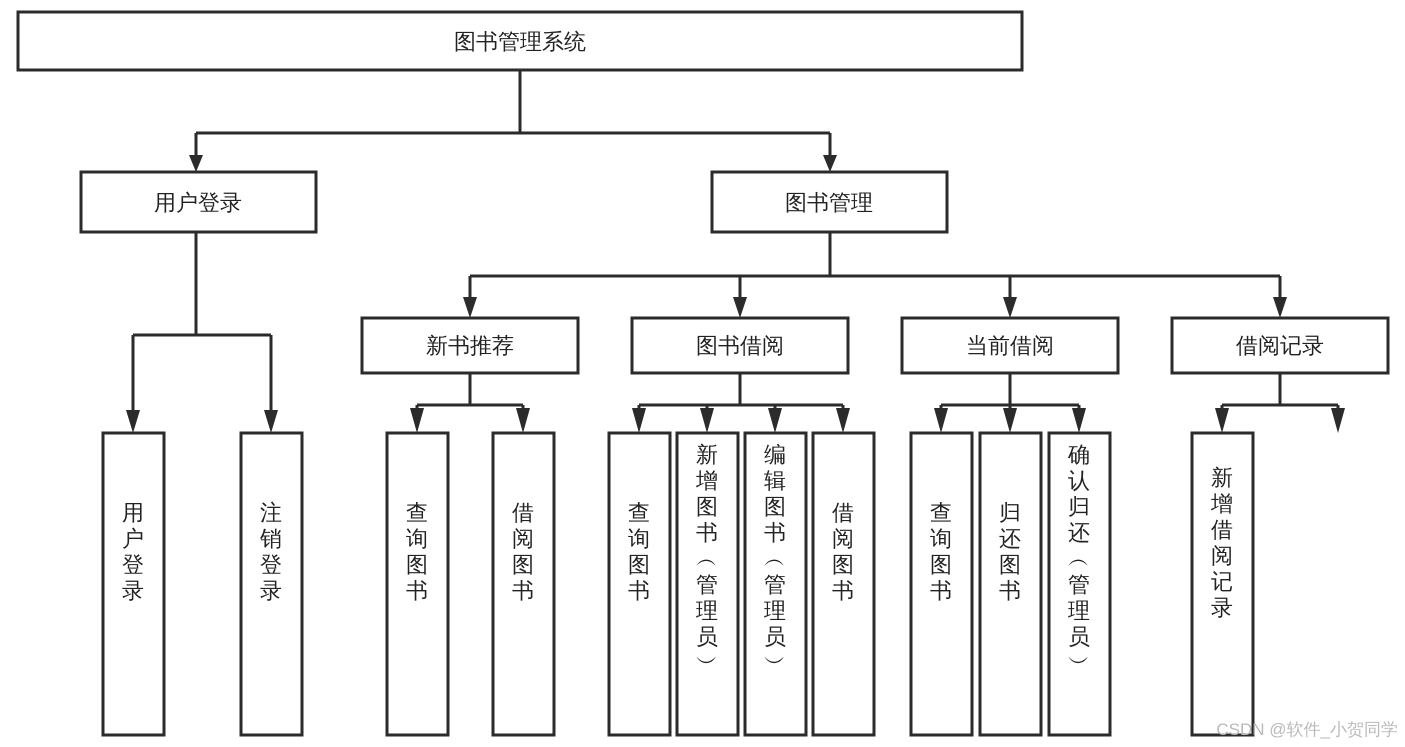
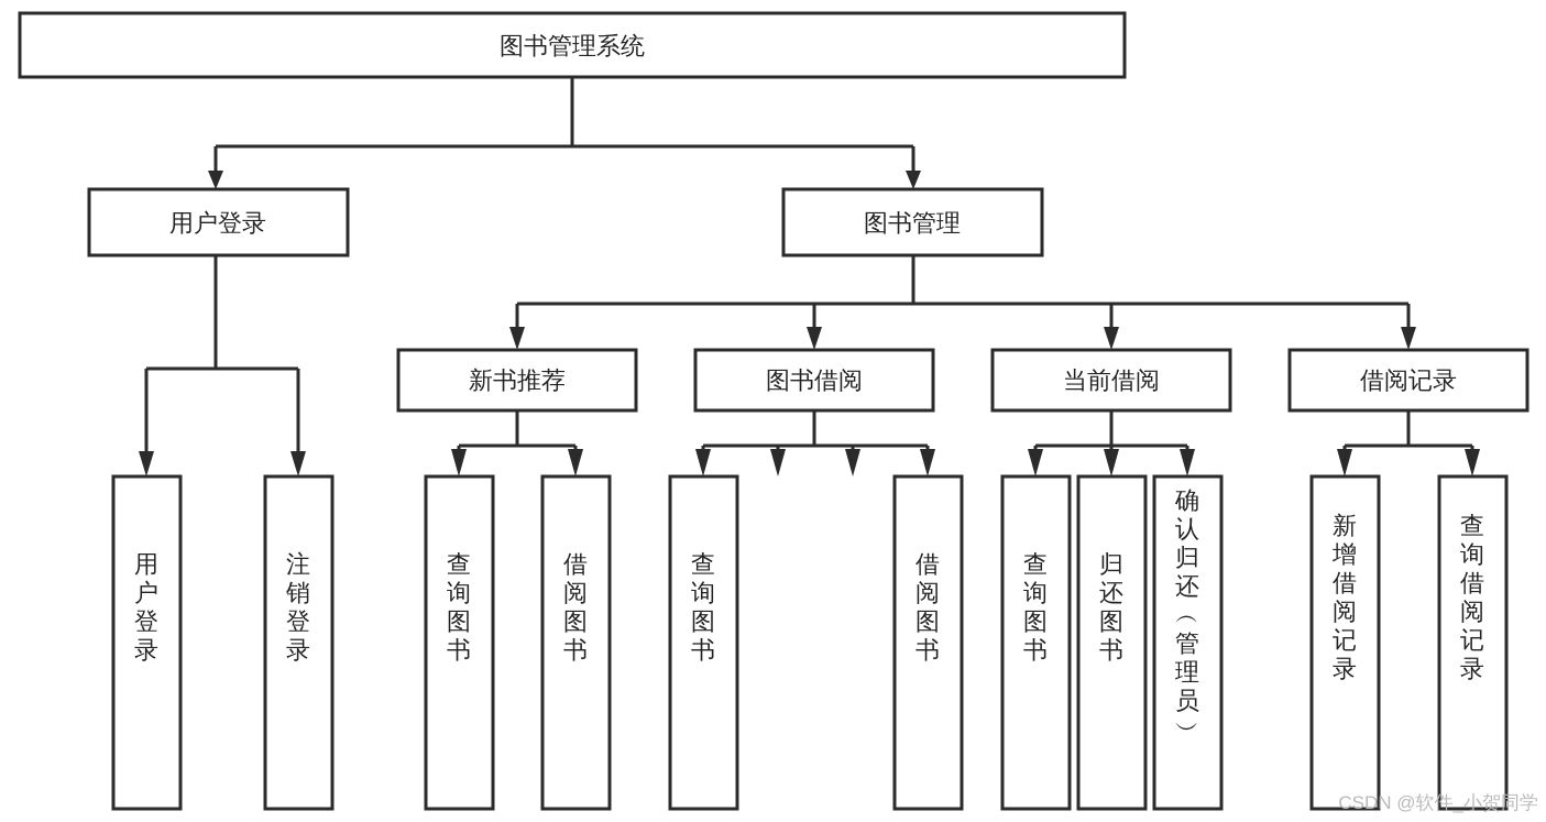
  图书管理系统
  用户登录
  图书管理
  新书推荐
  图书借阅
  当前借阅
  借阅记录
  用户登录
  注销登录
  查询图书
  借阅图书
  查询图书
- 新增图书 ︵ 管理员 ︶
- 编辑图书 ︵ 管理员 ︶
  借阅图书
  查询图书
  归还图书
  确认归还 ︵ 管理员 ︶
  新增借阅记录
+ 查询借阅记录
  CSDN @软件_小贺同学
